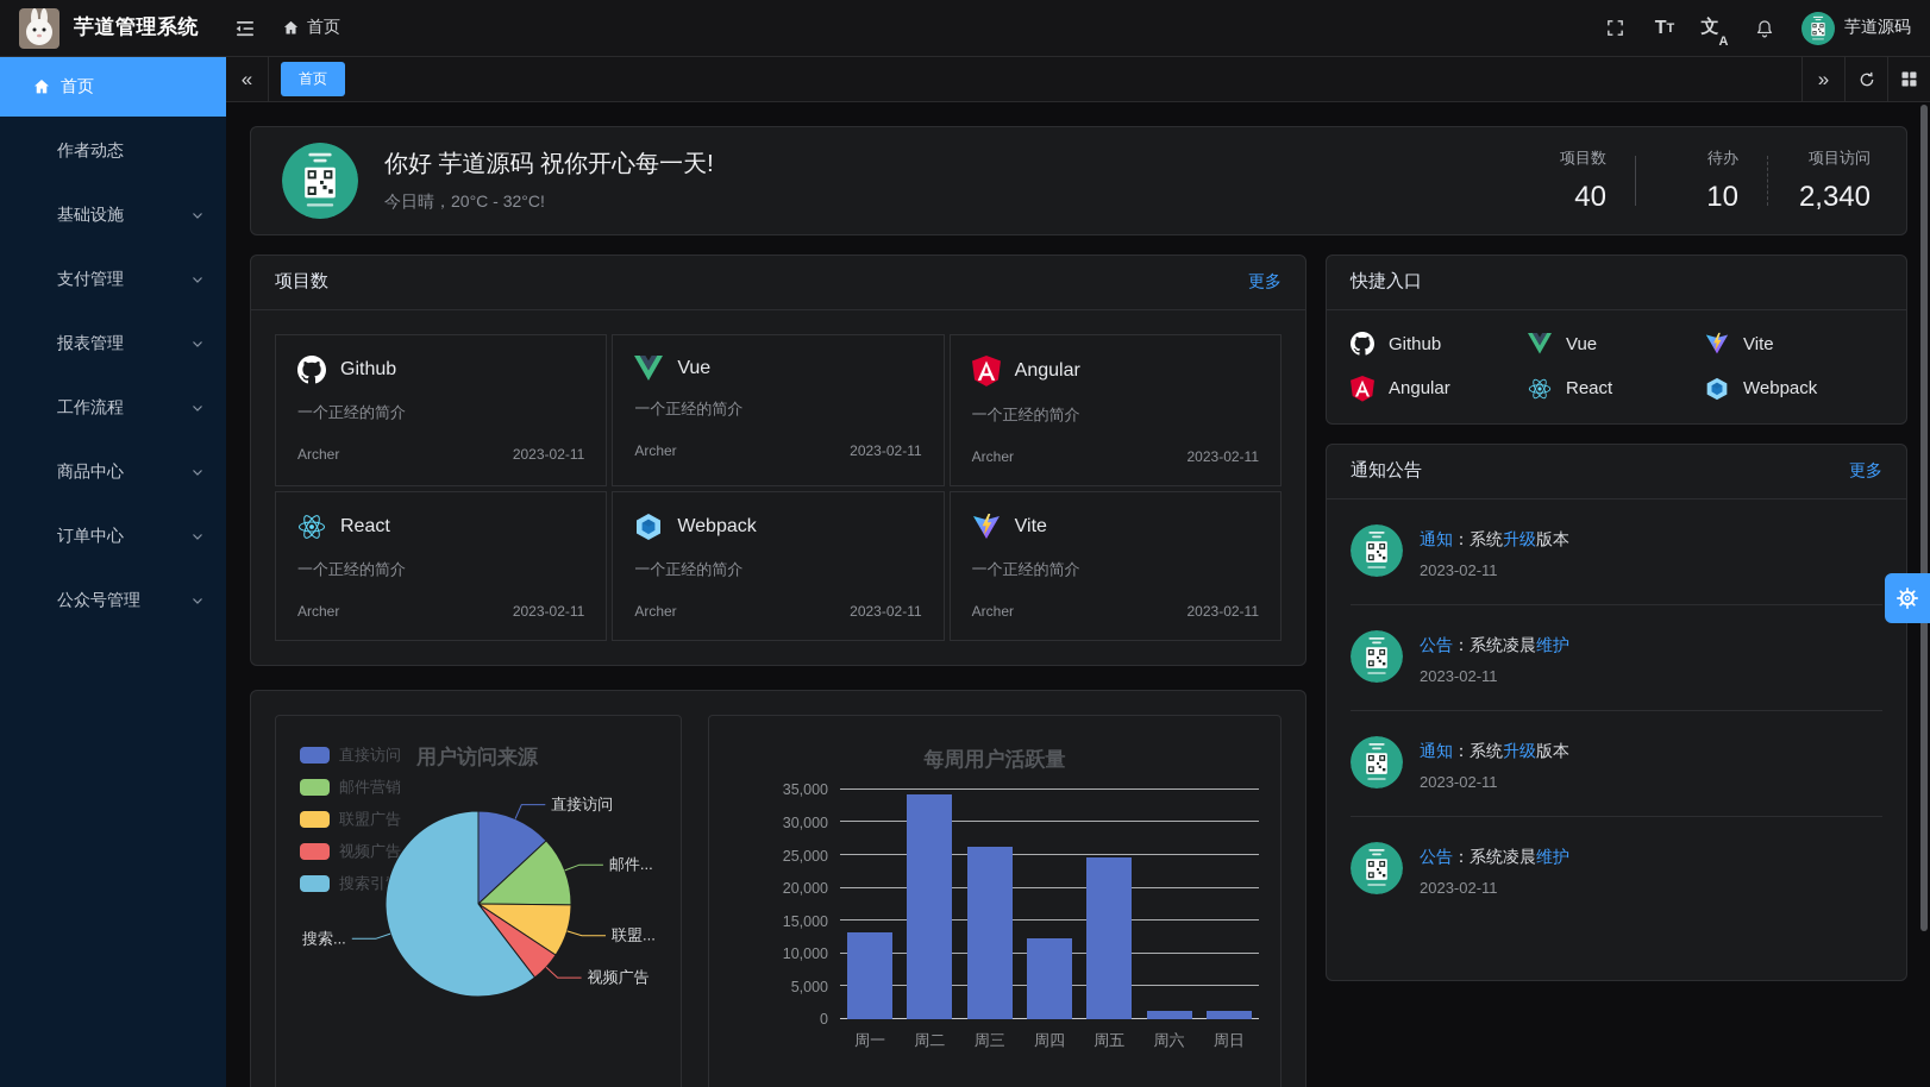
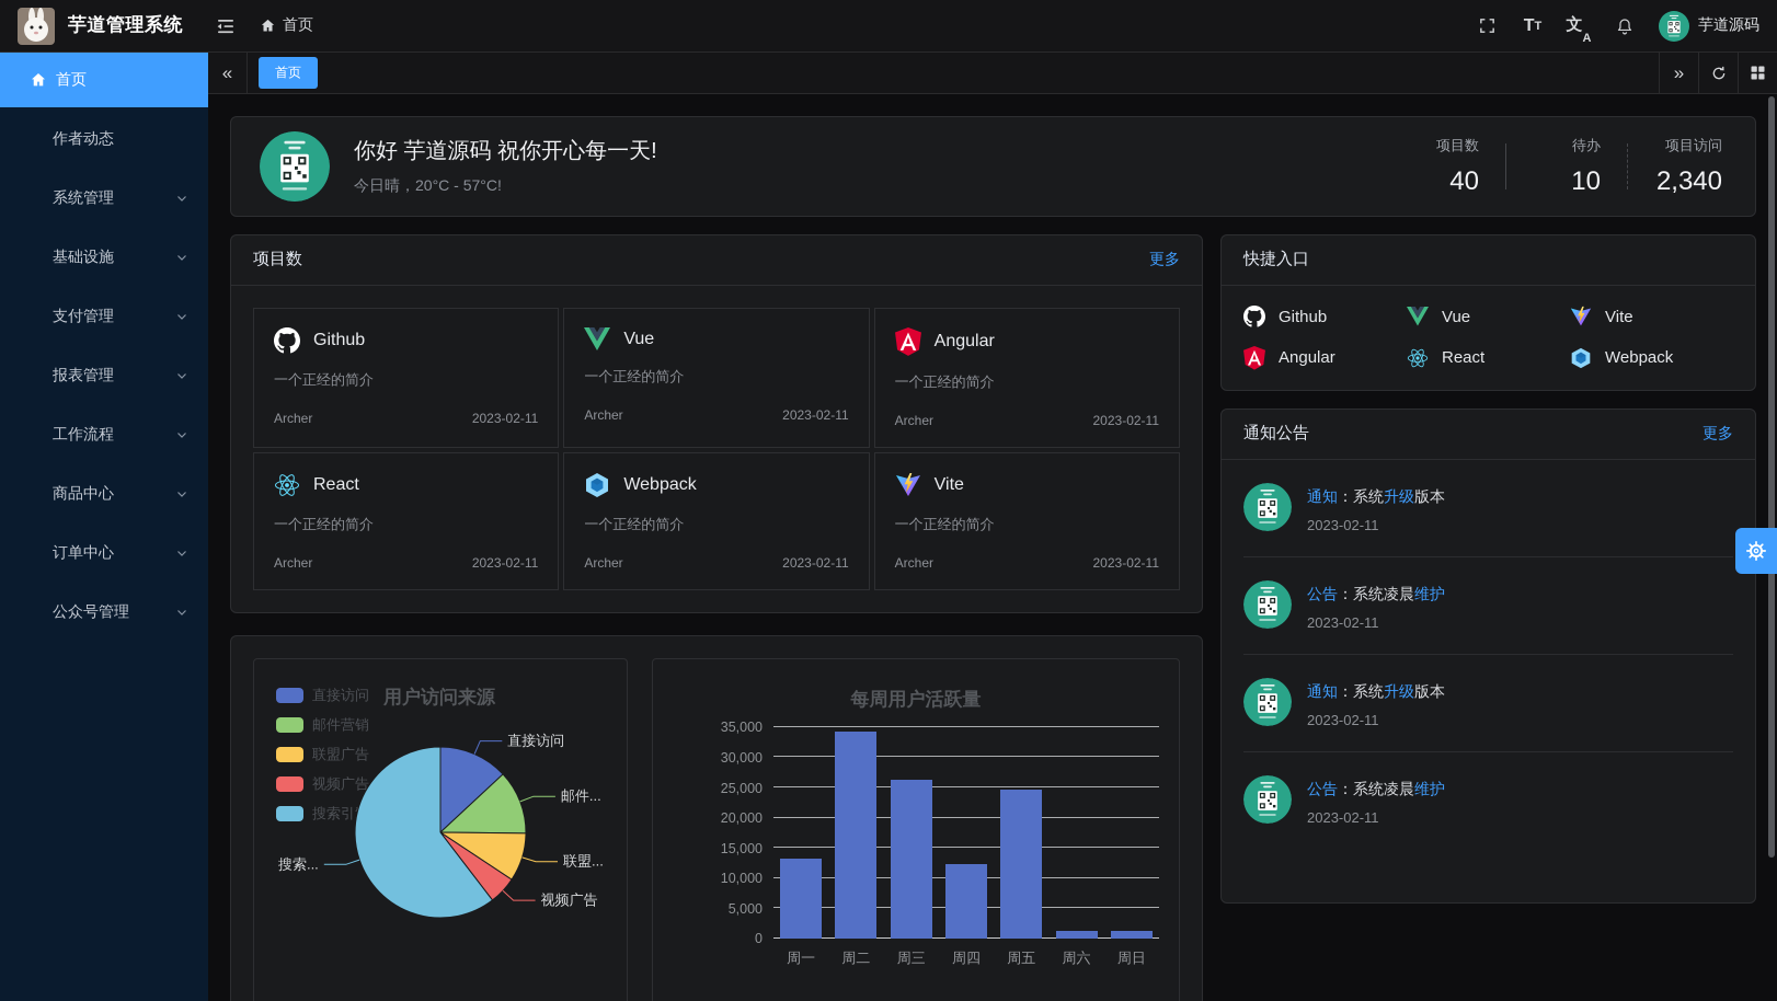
  芋道管理系统
  首页
  T
  T
  文
  A
  芋道源码
  首页
  作者动态
+ 系统管理
  基础设施
  支付管理
  报表管理
  工作流程
  商品中心
  订单中心
  公众号管理
  «
  首页
  »
  你好 芋道源码 祝你开心每一天!
- 今日晴，20°C - 32°C!
+ 今日晴，20°C - 57°C!
  项目数
  40
  待办
  10
  项目访问
  2,340
  项目数
  更多
  Github
  一个正经的简介
  Archer
  2023-02-11
  Vue
  一个正经的简介
  Archer
  2023-02-11
  Angular
  一个正经的简介
  Archer
  2023-02-11
  React
  一个正经的简介
  Archer
  2023-02-11
  Webpack
  一个正经的简介
  Archer
  2023-02-11
  Vite
  一个正经的简介
  Archer
  2023-02-11
  用户访问来源
  直接访问
  邮件营销
  联盟广告
  视频广告
  搜索引
  直接访问
  邮件...
  联盟...
  视频广告
  搜索...
  每周用户活跃量
  0
  5,000
  10,000
  15,000
  20,000
  25,000
  30,000
  35,000
  周一
  周二
  周三
  周四
  周五
  周六
  周日
  快捷入口
  Github
  Vue
  Vite
  Angular
  React
  Webpack
  通知公告
  更多
  通知：系统升级版本
  2023-02-11
  公告：系统凌晨维护
  2023-02-11
  通知：系统升级版本
  2023-02-11
  公告：系统凌晨维护
  2023-02-11
